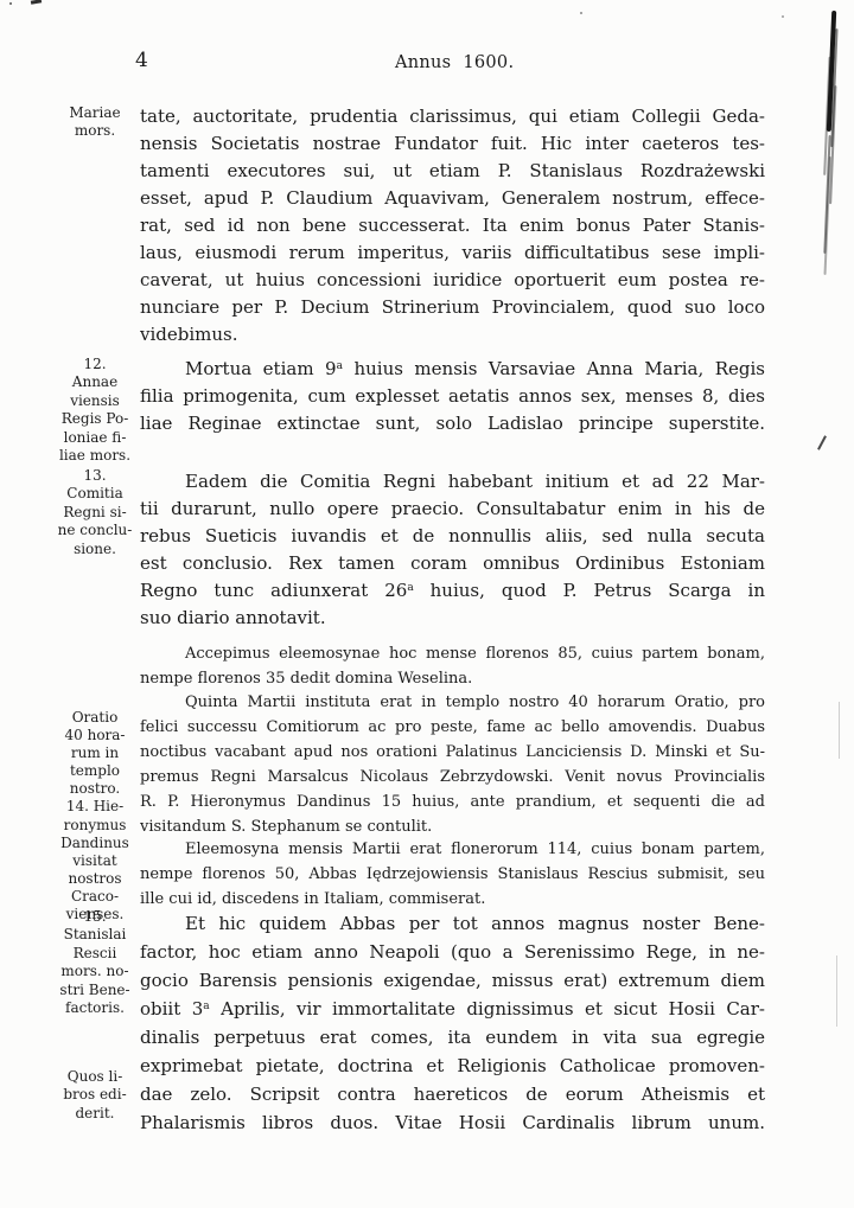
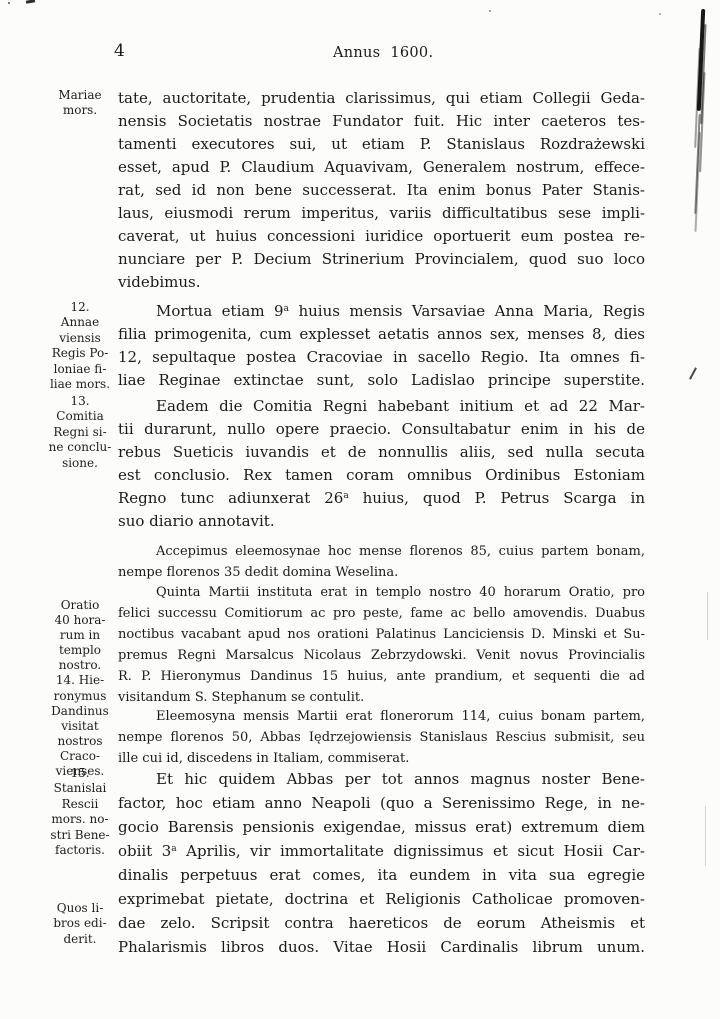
  4
  Annus 1600.
  Mariae
  mors.
  12.
  Annae
  viensis
  Regis Po-
  loniae fi-
  liae mors.
  13.
  Comitia
  Regni si-
  ne conclu-
  sione.
  Oratio
  40 hora-
  rum in
  templo
  nostro.
  14. Hie-
  ronymus
  Dandinus
  visitat
  nostros
  Craco-
  vienses.
  15.
  Stanislai
  Rescii
  mors. no-
  stri Bene-
  factoris.
  Quos li-
  bros edi-
  derit.
  tate, auctoritate, prudentia clarissimus, qui etiam Collegii Geda-
  nensis Societatis nostrae Fundator fuit. Hic inter caeteros tes-
  tamenti executores sui, ut etiam P. Stanislaus Rozdrażewski
  esset, apud P. Claudium Aquavivam, Generalem nostrum, effece-
  rat, sed id non bene successerat. Ita enim bonus Pater Stanis-
  laus, eiusmodi rerum imperitus, variis difficultatibus sese impli-
  caverat, ut huius concessioni iuridice oportuerit eum postea re-
  nunciare per P. Decium Strinerium Provincialem, quod suo loco
  videbimus.
  Mortua etiam 9a huius mensis Varsaviae Anna Maria, Regis
  filia primogenita, cum explesset aetatis annos sex, menses 8, dies
+ 12, sepultaque postea Cracoviae in sacello Regio. Ita omnes fi-
  liae Reginae extinctae sunt, solo Ladislao principe superstite.
  Eadem die Comitia Regni habebant initium et ad 22 Mar-
  tii durarunt, nullo opere praecio. Consultabatur enim in his de
  rebus Sueticis iuvandis et de nonnullis aliis, sed nulla secuta
  est conclusio. Rex tamen coram omnibus Ordinibus Estoniam
  Regno tunc adiunxerat 26a huius, quod P. Petrus Scarga in
  suo diario annotavit.
  Accepimus eleemosynae hoc mense florenos 85, cuius partem bonam,
  nempe florenos 35 dedit domina Weselina.
  Quinta Martii instituta erat in templo nostro 40 horarum Oratio, pro
  felici successu Comitiorum ac pro peste, fame ac bello amovendis. Duabus
  noctibus vacabant apud nos orationi Palatinus Lanciciensis D. Minski et Su-
  premus Regni Marsalcus Nicolaus Zebrzydowski. Venit novus Provincialis
  R. P. Hieronymus Dandinus 15 huius, ante prandium, et sequenti die ad
  visitandum S. Stephanum se contulit.
  Eleemosyna mensis Martii erat flonerorum 114, cuius bonam partem,
  nempe florenos 50, Abbas Iędrzejowiensis Stanislaus Rescius submisit, seu
  ille cui id, discedens in Italiam, commiserat.
  Et hic quidem Abbas per tot annos magnus noster Bene-
  factor, hoc etiam anno Neapoli (quo a Serenissimo Rege, in ne-
  gocio Barensis pensionis exigendae, missus erat) extremum diem
  obiit 3a Aprilis, vir immortalitate dignissimus et sicut Hosii Car-
  dinalis perpetuus erat comes, ita eundem in vita sua egregie
  exprimebat pietate, doctrina et Religionis Catholicae promoven-
  dae zelo. Scripsit contra haereticos de eorum Atheismis et
  Phalarismis libros duos. Vitae Hosii Cardinalis librum unum.
